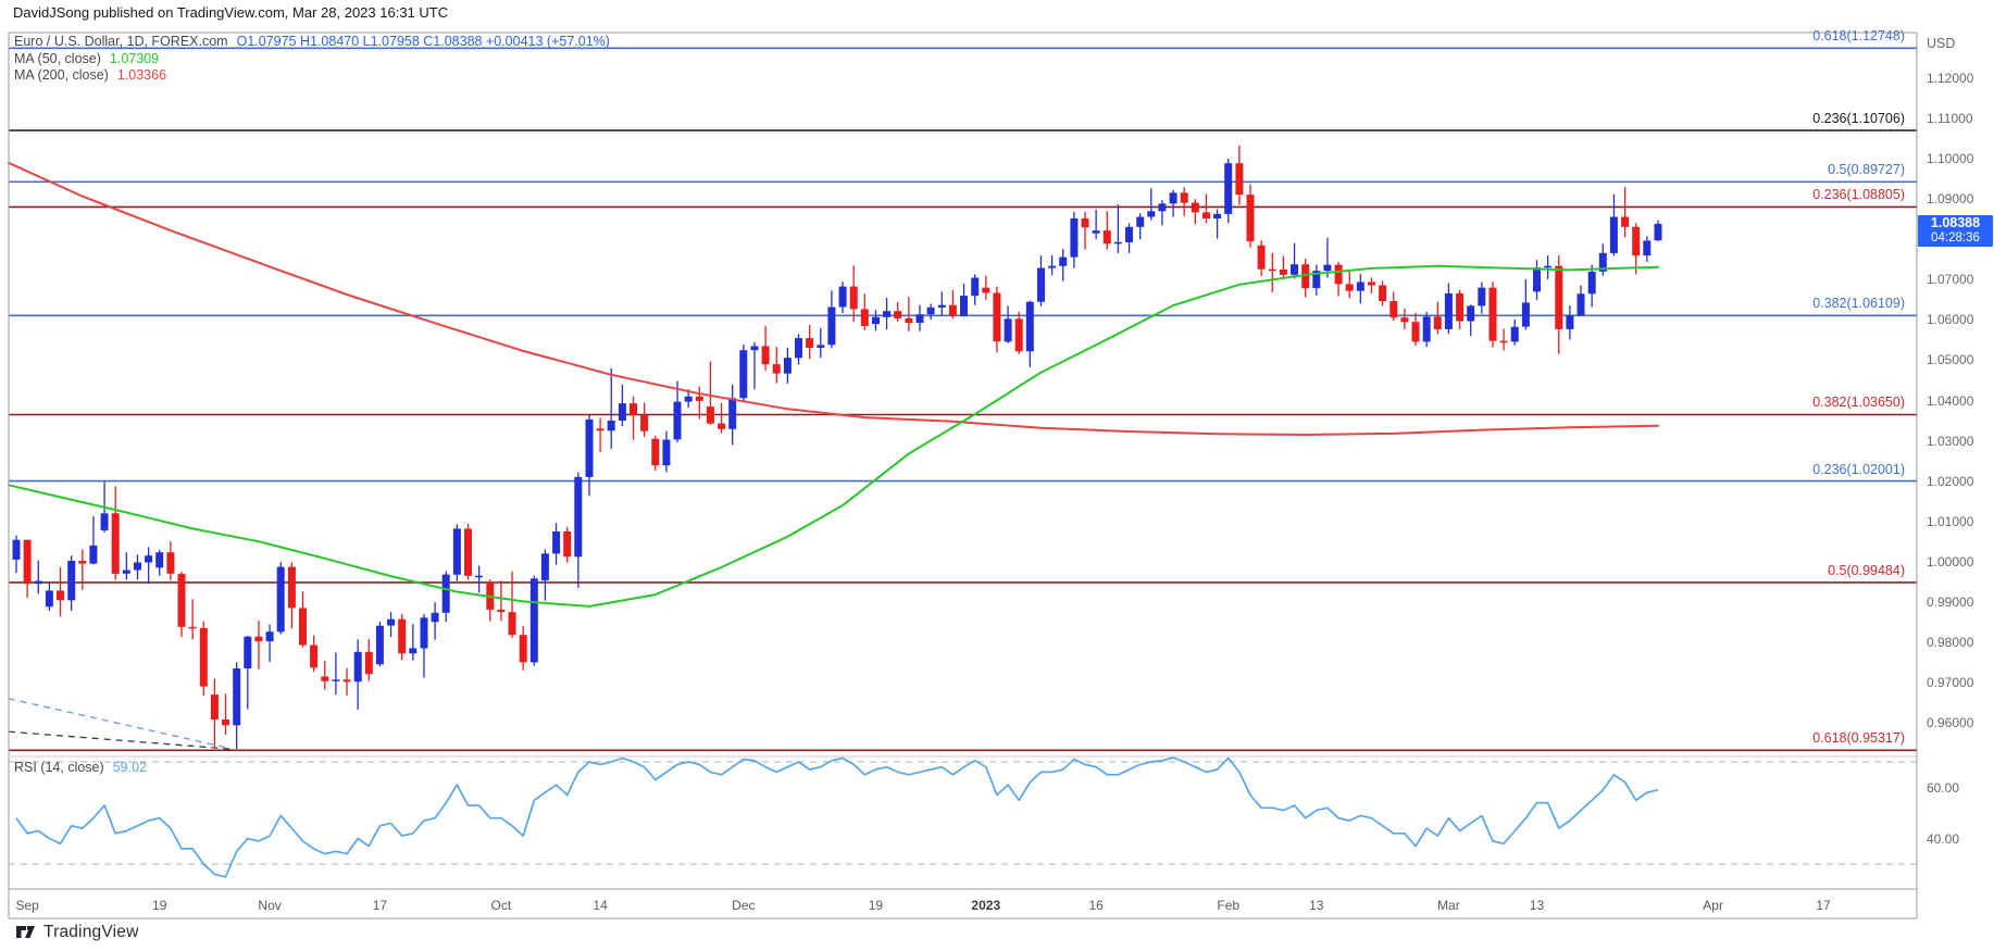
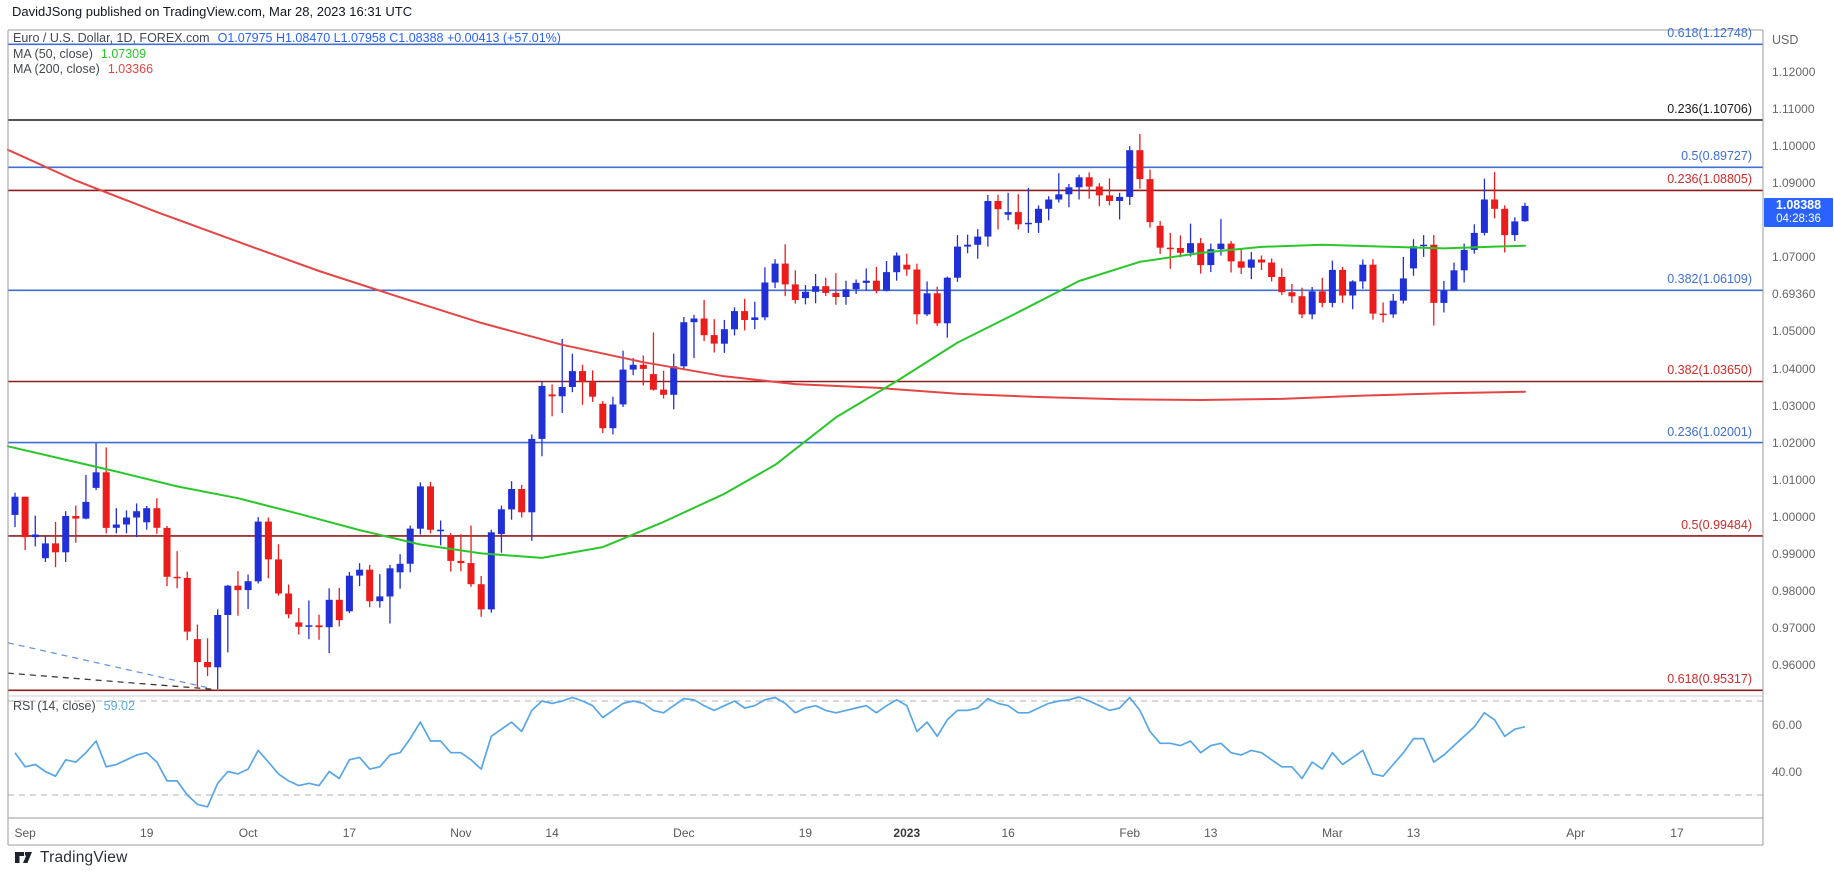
  DavidJSong published on TradingView.com, Mar 28, 2023 16:31 UTC
  Euro / U.S. Dollar, 1D, FOREX.com O1.07975 H1.08470 L1.07958 C1.08388 +0.00413 (+57.01%)
  MA (50, close) 1.07309
  MA (200, close) 1.03366
  RSI (14, close) 59.02
  USD
  1.12000
  1.11000
  1.10000
  1.09000
  1.07000
- 1.06000
+ 0.69360
  1.05000
  1.04000
  1.03000
  1.02000
  1.01000
  1.00000
  0.99000
  0.98000
  0.97000
  0.96000
  60.00
  40.00
  1.08388
  04:28:36
  0.618(1.12748)
  0.5(0.89727)
  0.382(1.06109)
  0.236(1.02001)
  0.236(1.10706)
  0.236(1.08805)
  0.382(1.03650)
  0.5(0.99484)
  0.618(0.95317)
  Sep
  19
- Nov
+ Oct
  17
- Oct
+ Nov
  14
  Dec
  19
  2023
  16
  Feb
  13
  Mar
  13
  Apr
  17
  TradingView
